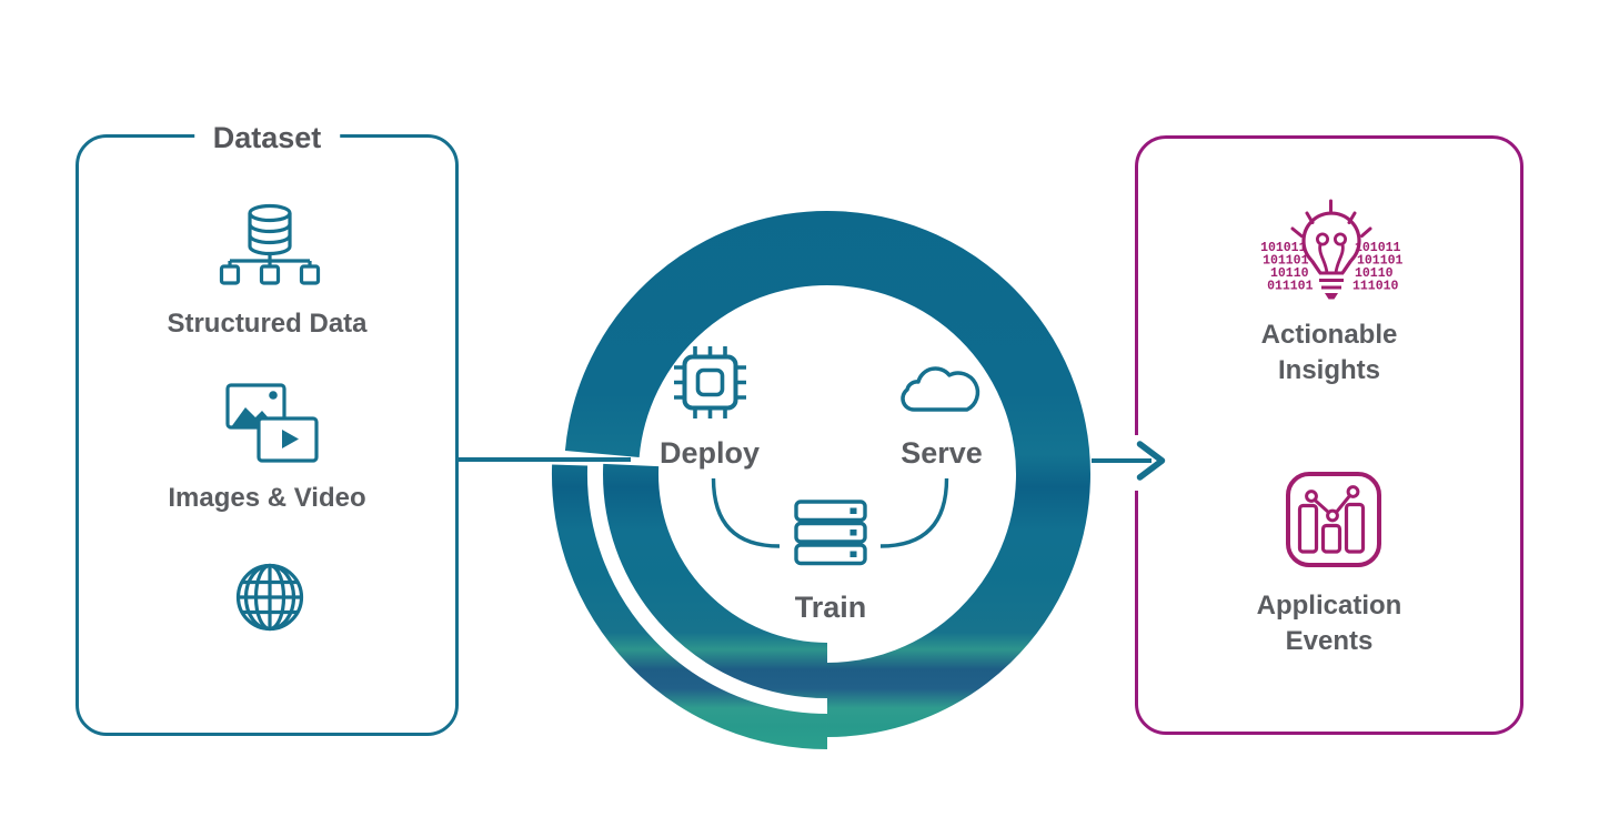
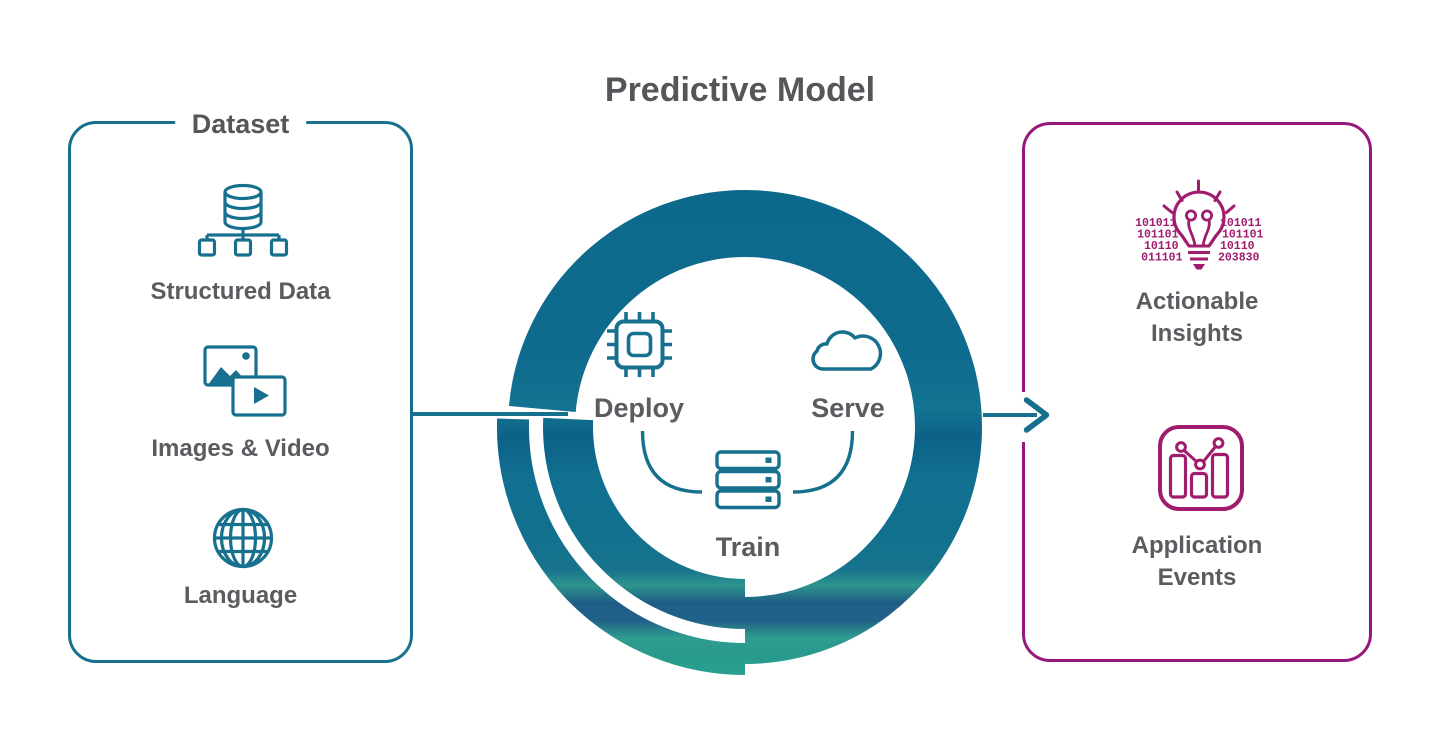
+ Predictive Model
  Dataset
  Structured Data
  Images & Video
+ Language
  101011
  101101
  10110
  011101
  101011
  101101
  10110
- 111010
+ 203830
  Actionable
  Insights
  Application
  Events
  Deploy
  Serve
  Train
